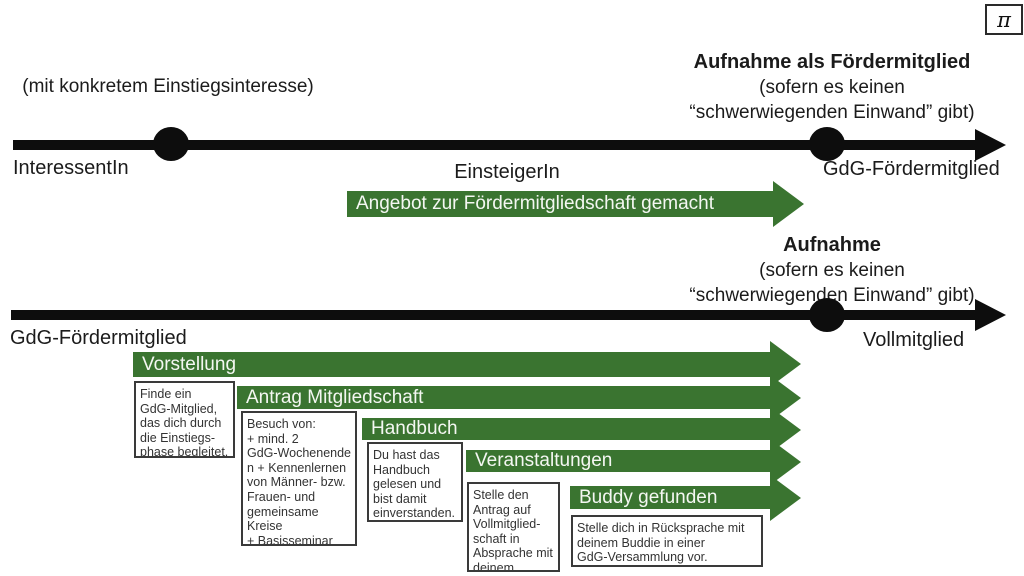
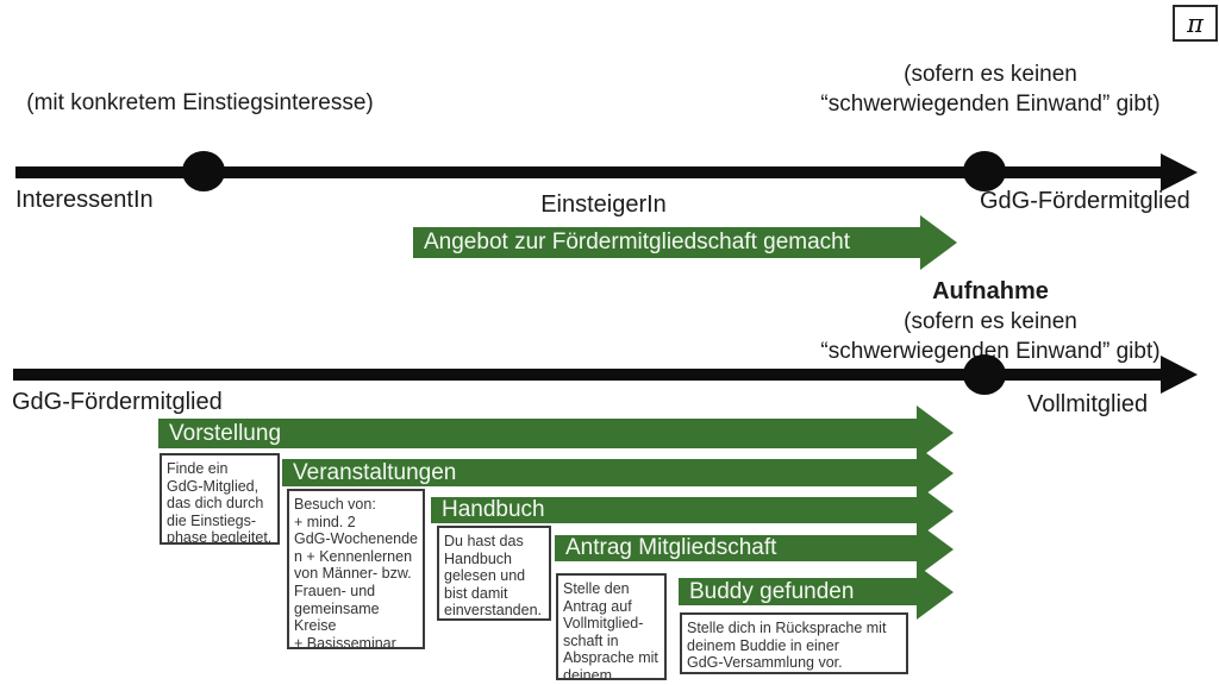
  π
  (mit konkretem Einstiegsinteresse)
- Aufnahme als Fördermitglied
  (sofern es keinen
  “schwerwiegenden Einwand” gibt)
  InteressentIn
  EinsteigerIn
  GdG-Fördermitglied
  Angebot zur Fördermitgliedschaft gemacht
  Aufnahme
  (sofern es keinen
  “schwerwiegenden Einwand” gibt)
  GdG-Fördermitglied
  Vollmitglied
  Vorstellung
- Antrag Mitgliedschaft
+ Veranstaltungen
  Handbuch
- Veranstaltungen
+ Antrag Mitgliedschaft
  Buddy gefunden
  Finde ein
  GdG-Mitglied,
  das dich durch
  die Einstiegs-
  phase begleitet.
  Besuch von:
  + mind. 2
  GdG-Wochenende
  n + Kennenlernen
  von Männer- bzw.
  Frauen- und
  gemeinsame
  Kreise
  + Basisseminar
  Du hast das
  Handbuch
  gelesen und
  bist damit
  einverstanden.
  Stelle den
  Antrag auf
  Vollmitglied-
  schaft in
  Absprache mit
  Stelle dich in Rücksprache mit
  deinem Buddie in einer
  GdG-Versammlung vor.
